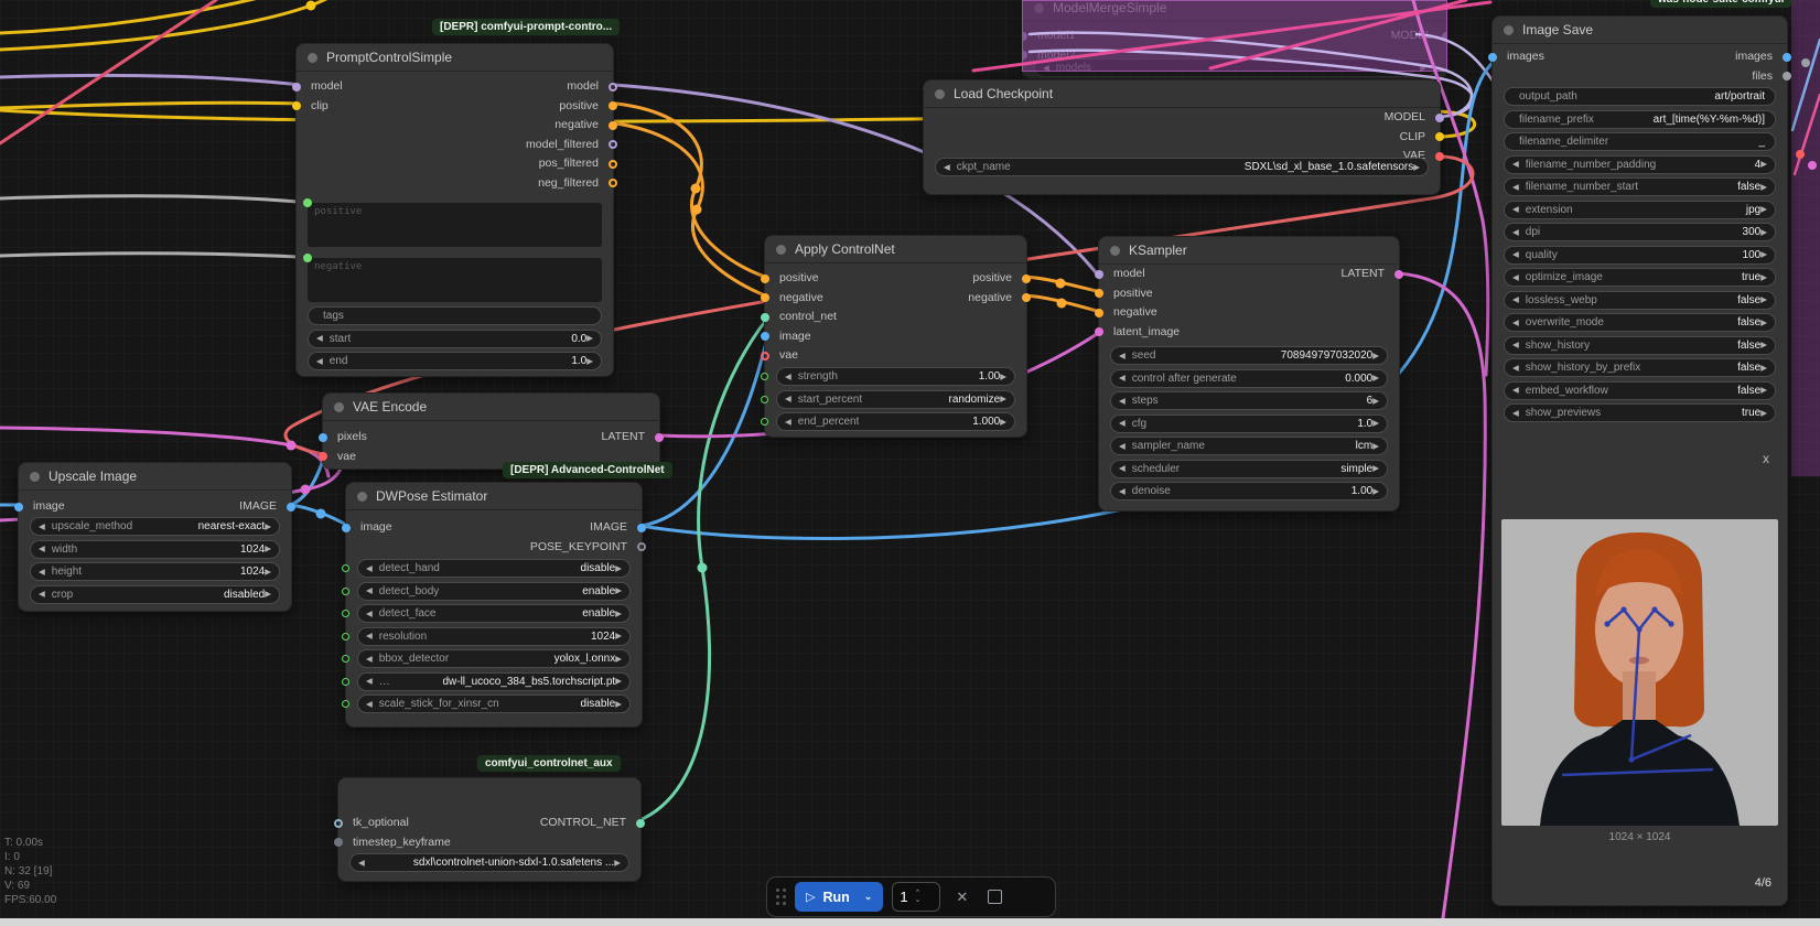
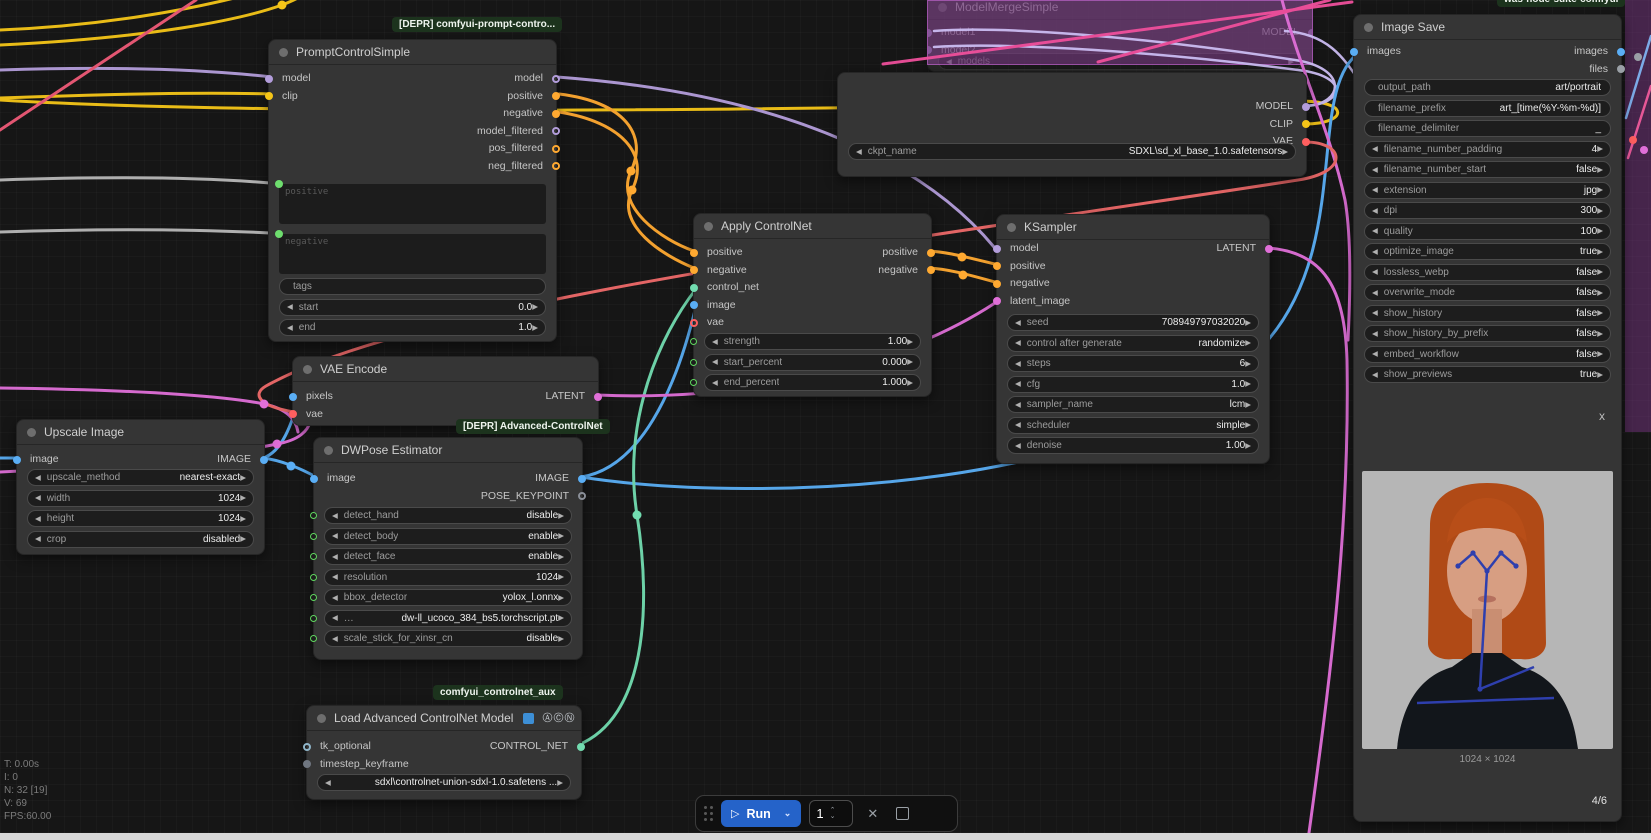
  ModelMergeSimple
  model1
  model2
  ◀
  models
  ▶
  PromptControlSimple
  model
  clip
  model
  positive
  negative
  model_filtered
  pos_filtered
  neg_filtered
  positive
  negative
  tags
  ◀
  start
  0.0
  ▶
  ◀
  end
  1.0
  ▶
  [DEPR] comfyui-prompt-contro...
- Load Checkpoint
  MODEL
  CLIP
  VAE
  ◀
  ckpt_name
  SDXL\sd_xl_base_1.0.safetensors
  ▶
  Apply ControlNet
  positive
  negative
  control_net
  image
  vae
  positive
  negative
  ◀
  strength
  1.00
  ▶
  ◀
  start_percent
- randomize
+ 0.000
  ▶
  ◀
  end_percent
  1.000
  ▶
  KSampler
  model
  positive
  negative
  latent_image
  LATENT
  ◀
  seed
  708949797032020
  ▶
  ◀
  control after generate
- 0.000
+ randomize
  ▶
  ◀
  steps
  6
  ▶
  ◀
  cfg
  1.0
  ▶
  ◀
  sampler_name
  lcm
  ▶
  ◀
  scheduler
  simple
  ▶
  ◀
  denoise
  1.00
  ▶
  Image Save
  images
  images
  files
  output_path
  art/portrait
  filename_prefix
  art_[time(%Y-%m-%d)]
  filename_delimiter
  _
  ◀
  filename_number_padding
  4
  ▶
  ◀
  filename_number_start
  false
  ▶
  ◀
  extension
  jpg
  ▶
  ◀
  dpi
  300
  ▶
  ◀
  quality
  100
  ▶
  ◀
  optimize_image
  true
  ▶
  ◀
  lossless_webp
  false
  ▶
  ◀
  overwrite_mode
  false
  ▶
  ◀
  show_history
  false
  ▶
  ◀
  show_history_by_prefix
  false
  ▶
  ◀
  embed_workflow
  false
  ▶
  ◀
  show_previews
  true
  ▶
  x
  1024 × 1024
  4/6
  Upscale Image
  image
  IMAGE
  ◀
  upscale_method
  nearest-exact
  ▶
  ◀
  width
  1024
  ▶
  ◀
  height
  1024
  ▶
  ◀
  crop
  disabled
  ▶
  VAE Encode
  pixels
  vae
  LATENT
  DWPose Estimator
  image
  IMAGE
  POSE_KEYPOINT
  ◀
  detect_hand
  disable
  ▶
  ◀
  detect_body
  enable
  ▶
  ◀
  detect_face
  enable
  ▶
  ◀
  resolution
  1024
  ▶
  ◀
  bbox_detector
  yolox_l.onnx
  ▶
  ◀
  …
  dw-ll_ucoco_384_bs5.torchscript.pt
  ▶
  ◀
  scale_stick_for_xinsr_cn
  disable
  ▶
  [DEPR] Advanced-ControlNet
+ Load Advanced ControlNet Model
+ ⒶⒸⓃ
  tk_optional
  timestep_keyframe
  CONTROL_NET
  ◀
  sdxl\controlnet-union-sdxl-1.0.safetens ...
  ▶
  comfyui_controlnet_aux
  T: 0.00s
  I: 0
  N: 32 [19]
  V: 69
  FPS:60.00
  ▷
  Run
  ⌄
  1
  ✕
